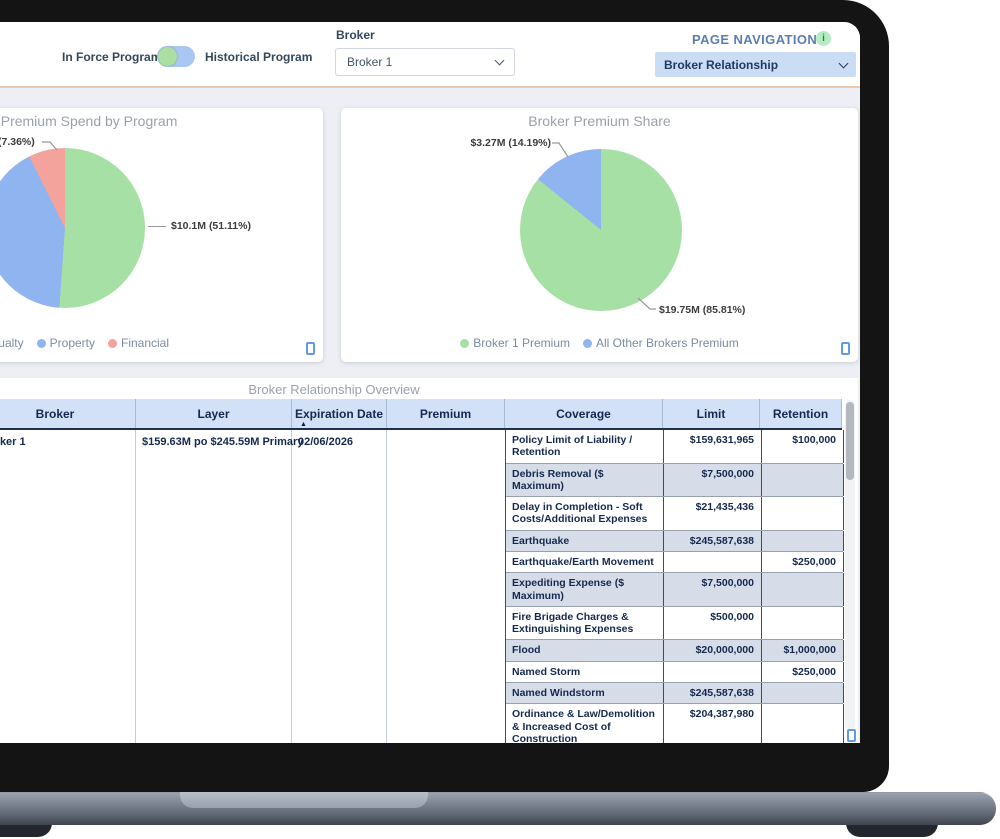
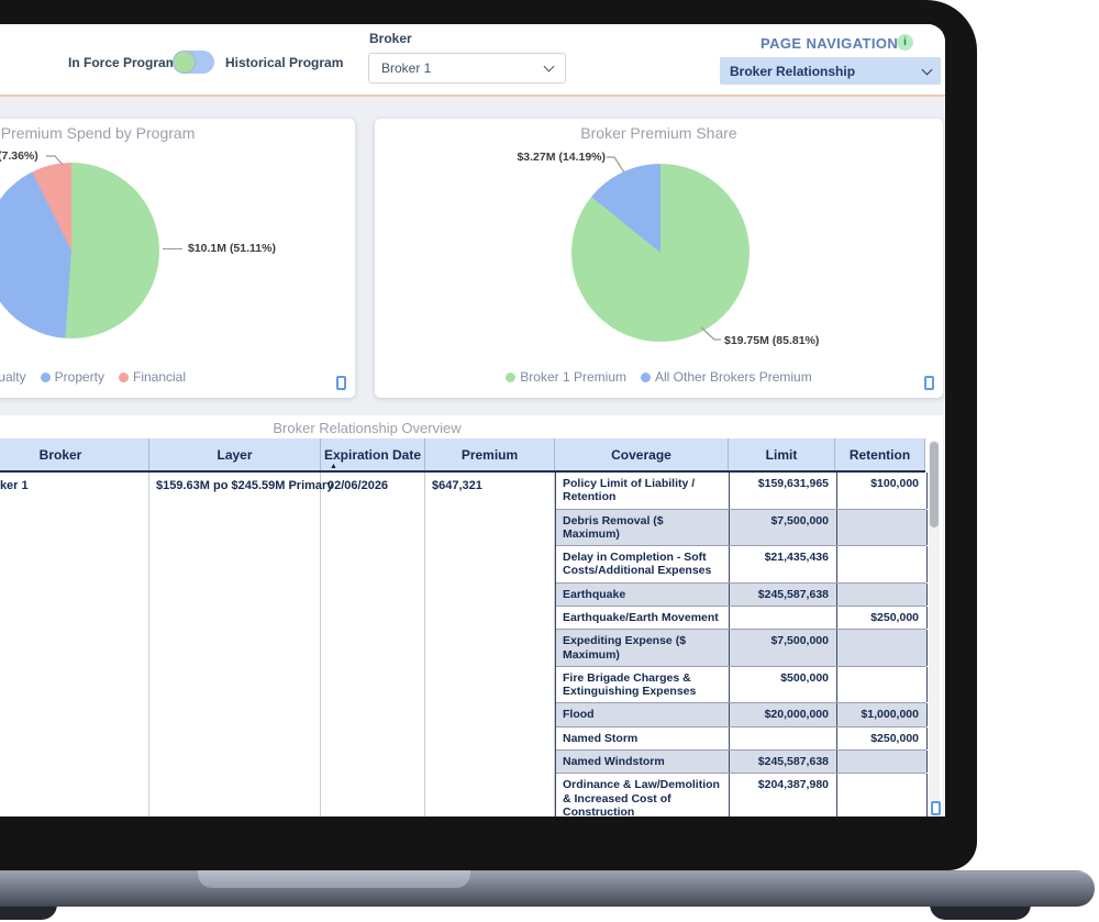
  In Force Progra
  Historical Program
  Broker
  Broker 1
  PAGE NAVIGATION
  i
  Broker Relationship
  Premium Spend by Program
  7.36%)
  $10.1M (51.11%)
  Property
  Financial
  Broker Premium Share
  $3.27M (14.19%)
  $19.75M (85.81%)
  Broker 1 Premium
  All Other Brokers Premium
  Broker Relationship Overview
  Broker
  Layer
  Expiration Date
  Premium
  Coverage
  Limit
  Retention
  $159.63M po $245.59M Primar
  02/06/2026
+ $647,321
  Policy Limit of Liability / Retention
  $159,631,965
  $100,000
  Debris Removal ($ Maximum)
  $7,500,000
  Delay in Completion - Soft Costs/Additional Expenses
  $21,435,436
  Earthquake
  $245,587,638
  Earthquake/Earth Movement
  $250,000
  Expediting Expense ($ Maximum)
  $7,500,000
  Fire Brigade Charges & Extinguishing Expenses
  $500,000
  Flood
  $20,000,000
  $1,000,000
  Named Storm
  $250,000
  Named Windstorm
  $245,587,638
  Ordinance & Law/Demolition & Increased Cost of Construction
  $204,387,980
